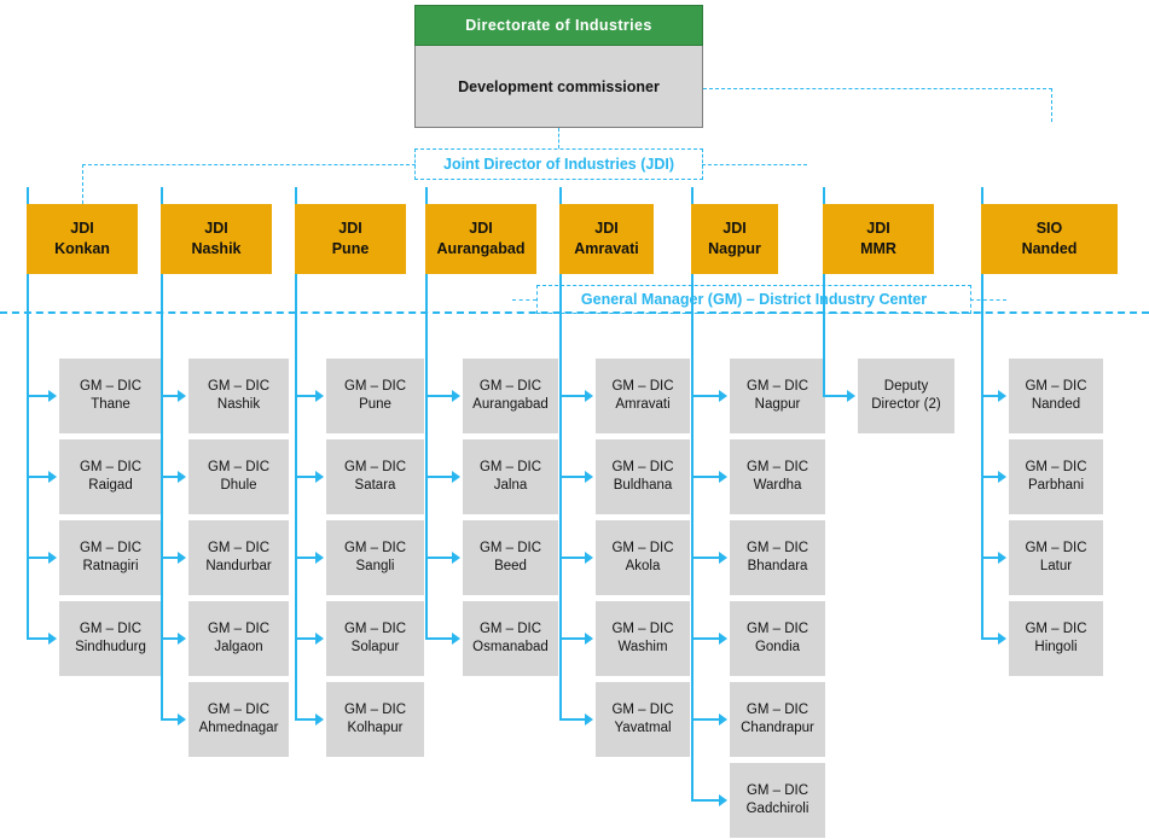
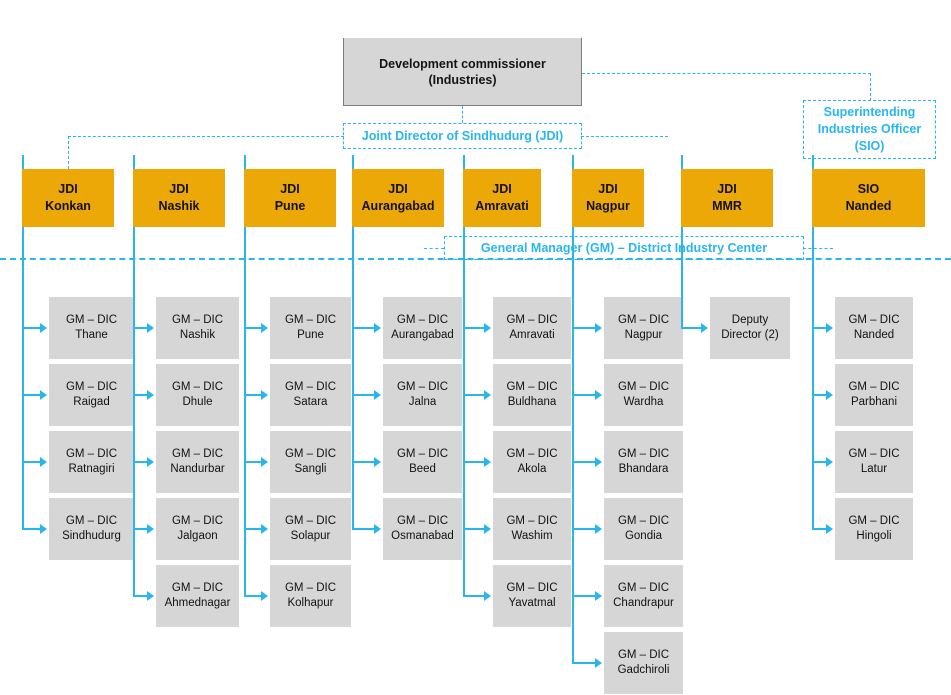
- Directorate of Industries
  Development commissioner
+ (Industries)
- Joint Director of Industries (JDI)
+ Joint Director of Sindhudurg (JDI)
+ Superintending
+ Industries Officer
+ (SIO)
  JDI
  Konkan
  JDI
  Nashik
  JDI
  Pune
  JDI
  Aurangabad
  JDI
  Amravati
  JDI
  Nagpur
  JDI
  MMR
  SIO
  Nanded
  General Manager (GM) – District Idustry Center
  GM – DIC
  Thane
  GM – DIC
  Raigad
  GM – DIC
  Ratnagiri
  GM – DIC
  Sindhudurg
  GM – DIC
  Nashik
  GM – DIC
  Dhule
  GM – DIC
  Nandurbar
  GM – DIC
  Jalgaon
  GM – DIC
  Ahmednagar
  GM – DIC
  Pune
  GM – DIC
  Satara
  GM – DIC
  Sangli
  GM – DIC
  Solapur
  GM – DIC
  Kolhapur
  GM – DIC
  Aurangabad
  GM – DIC
  Jalna
  GM – DIC
  Beed
  GM – DIC
  Osmanabad
  GM – DIC
  Amravati
  GM – DIC
  Buldhana
  GM – DIC
  Akola
  GM – DIC
  Washim
  GM – DIC
  Yavatmal
  GM – DIC
  Nagpur
  GM – DIC
  Wardha
  GM – DIC
  Bhandara
  GM – DIC
  Gondia
  GM – DIC
  Chandrapur
  GM – DIC
  Gadchiroli
  Deputy
  Director (2)
  GM – DIC
  Nanded
  GM – DIC
  Parbhani
  GM – DIC
  Latur
  GM – DIC
  Hingoli
